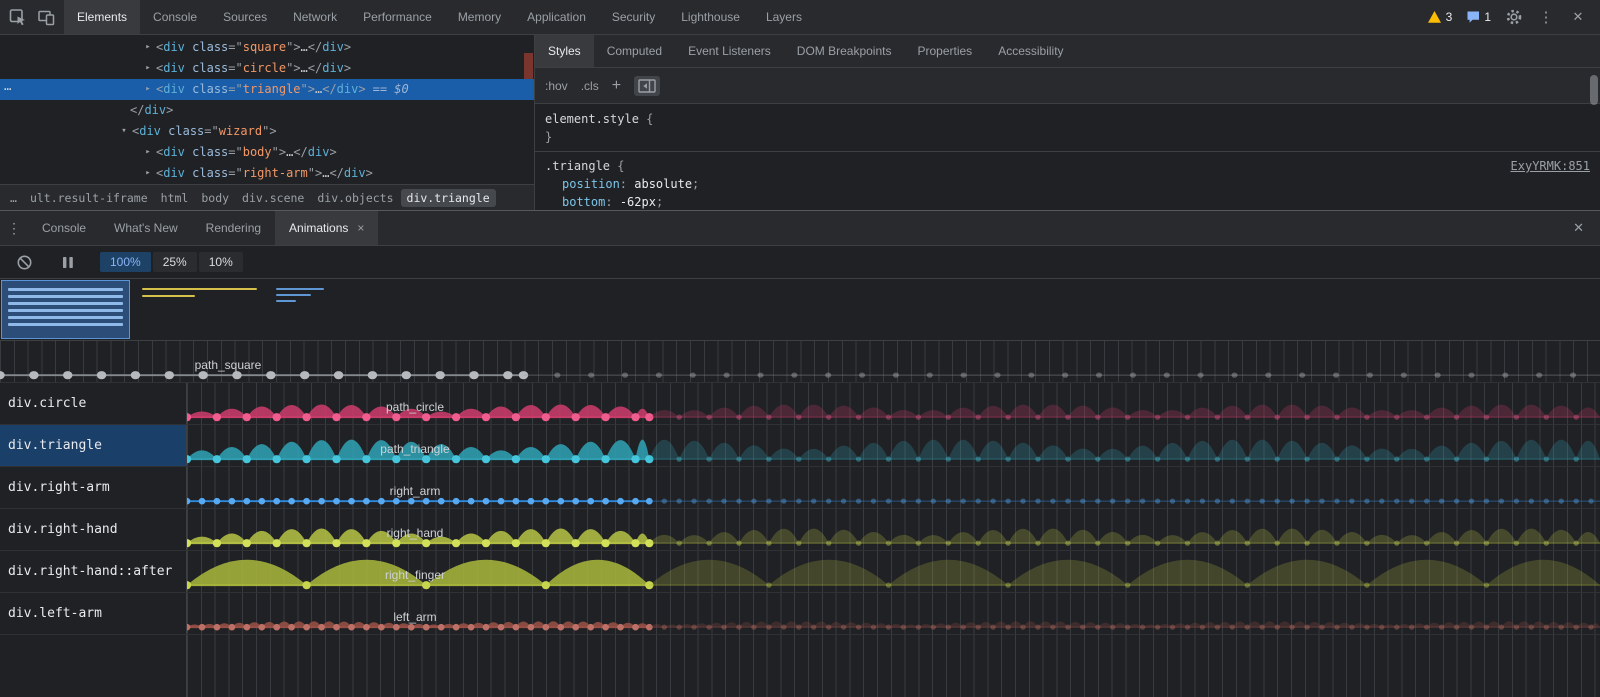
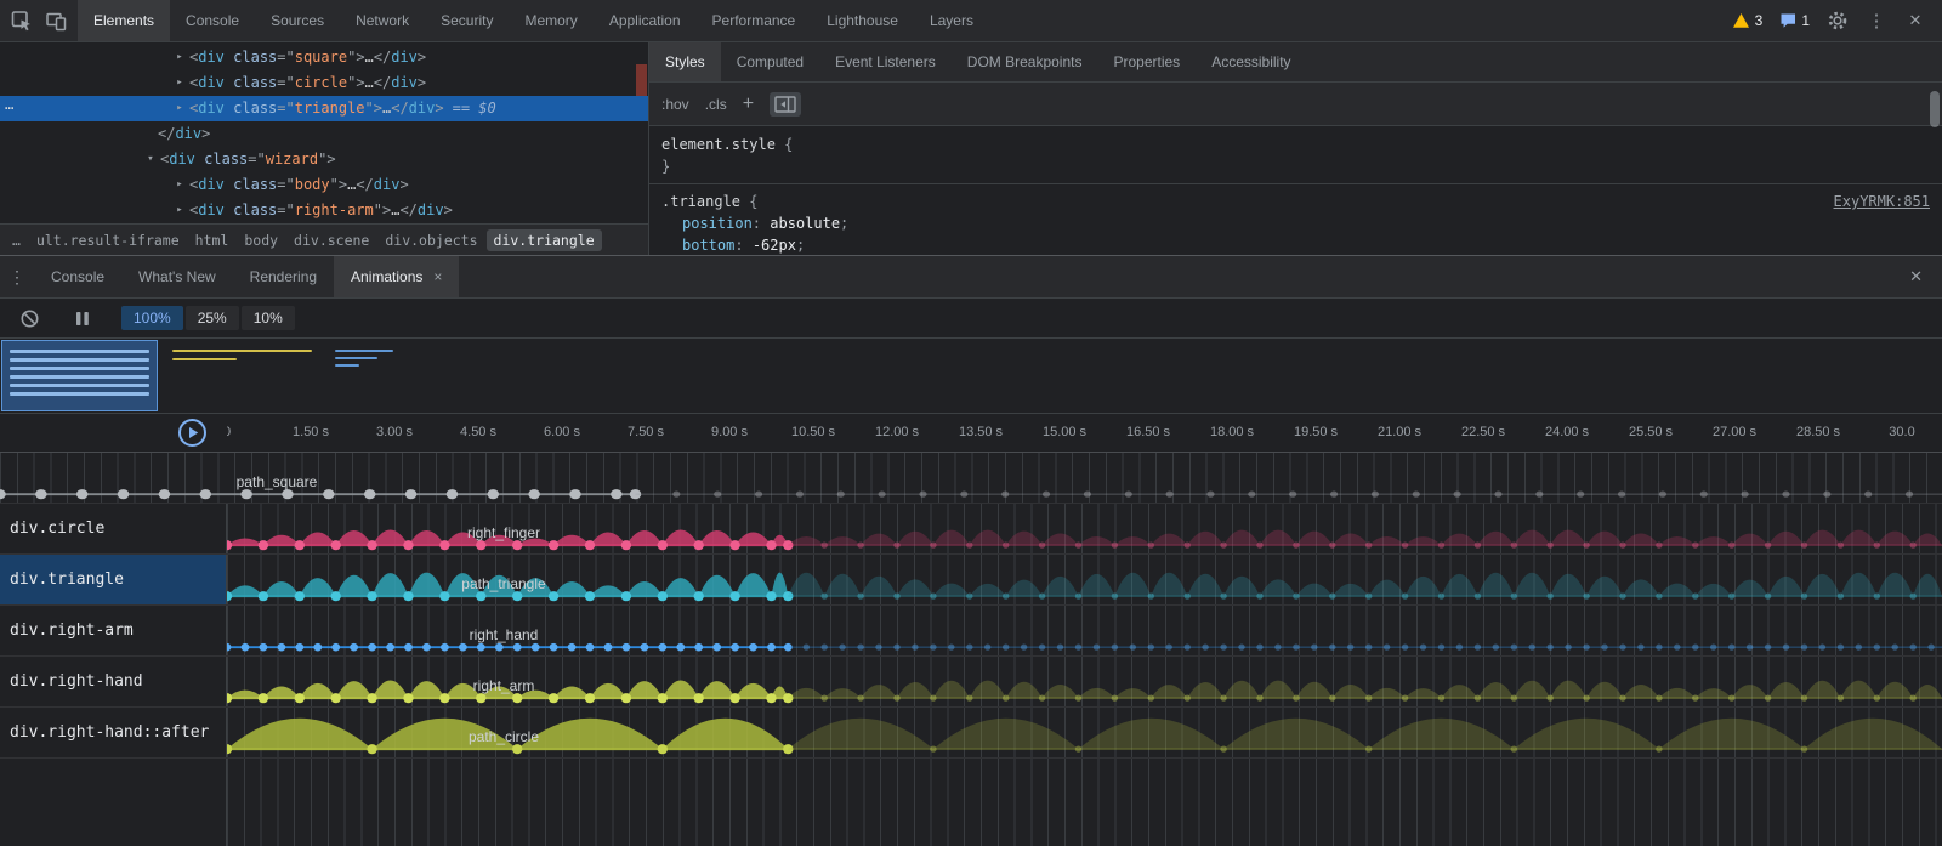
  Elements
  Console
  Sources
  Network
- Performance
+ Security
  Memory
  Application
- Security
+ Performance
  Lighthouse
  Layers
  3
  1
  ⋮
  ✕
  ▸
  <div class="square">…</div>
  ▸
  <div class="circle">…</div>
  ⋯
  ▸
  <div class="triangle">…</div> == $0
  </div>
  ▾
  <div class="wizard">
  ▸
  <div class="body">…</div>
  ▸
  <div class="right-arm">…</div>
  …
  ult.result-iframe
  html
  body
  div.scene
  div.objects
  div.triangle
  Styles
  Computed
  Event Listeners
  DOM Breakpoints
  Properties
  Accessibility
  :hov
  .cls
  +
  element.style
  {
  }
  .triangle
  {
  ExyYRMK:851
  position
  :
  absolute
  ;
  bottom
  :
  -62px
  ;
  ⋮
  Console
  What's New
  Rendering
  Animations
  ×
  ✕
  100%
  25%
  10%
+ 0
+ 1.50 s
+ 3.00 s
+ 4.50 s
+ 6.00 s
+ 7.50 s
+ 9.00 s
+ 10.50 s
+ 12.00 s
+ 13.50 s
+ 15.00 s
+ 16.50 s
+ 18.00 s
+ 19.50 s
+ 21.00 s
+ 22.50 s
+ 24.00 s
+ 25.50 s
+ 27.00 s
+ 28.50 s
+ 30.0
  path_square
  div.circle
- path_circle
+ right_finger
  div.triangle
  path_triangle
  div.right-arm
- right_arm
+ right_hand
  div.right-hand
- right_hand
+ right_arm
  div.right-hand::after
- right_finger
+ path_circle
- div.left-arm
- left_arm
